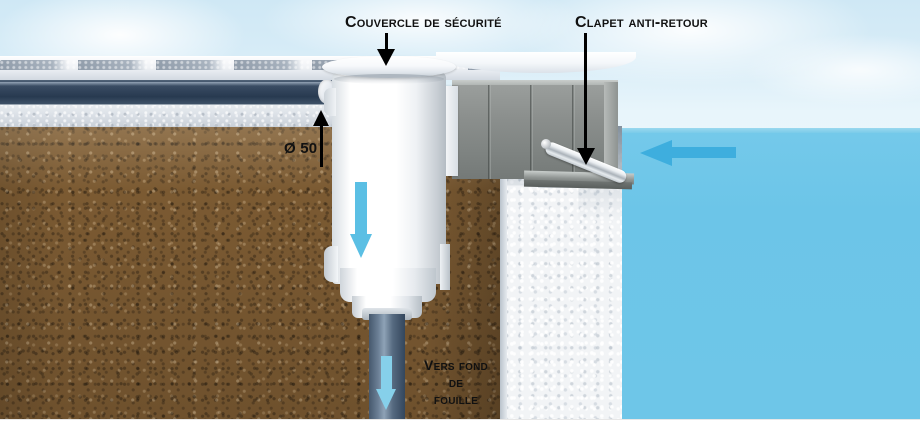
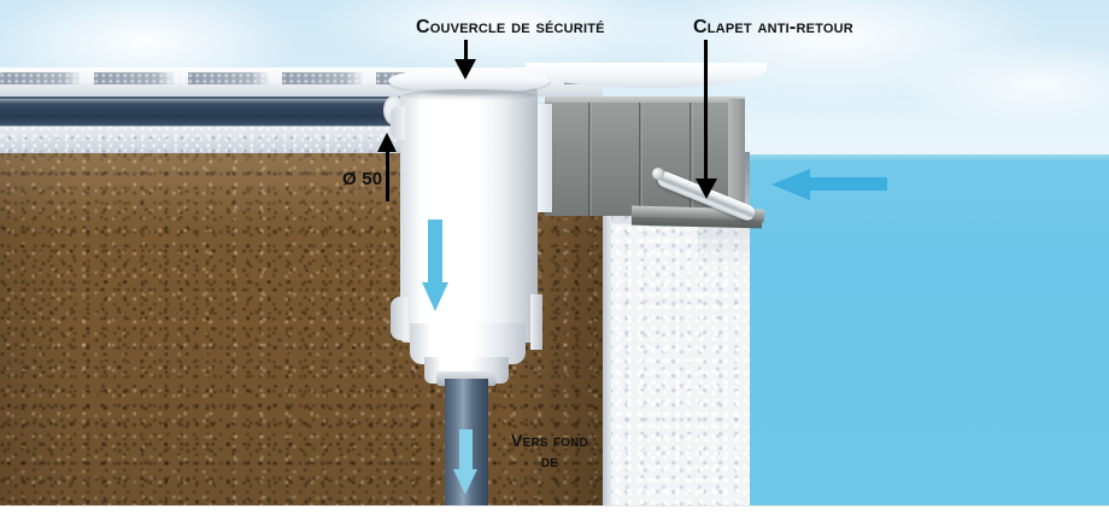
  Couvercle de sécurité
  Clapet anti-retour
  Ø 50
  Vers fond
  de
- fouille
